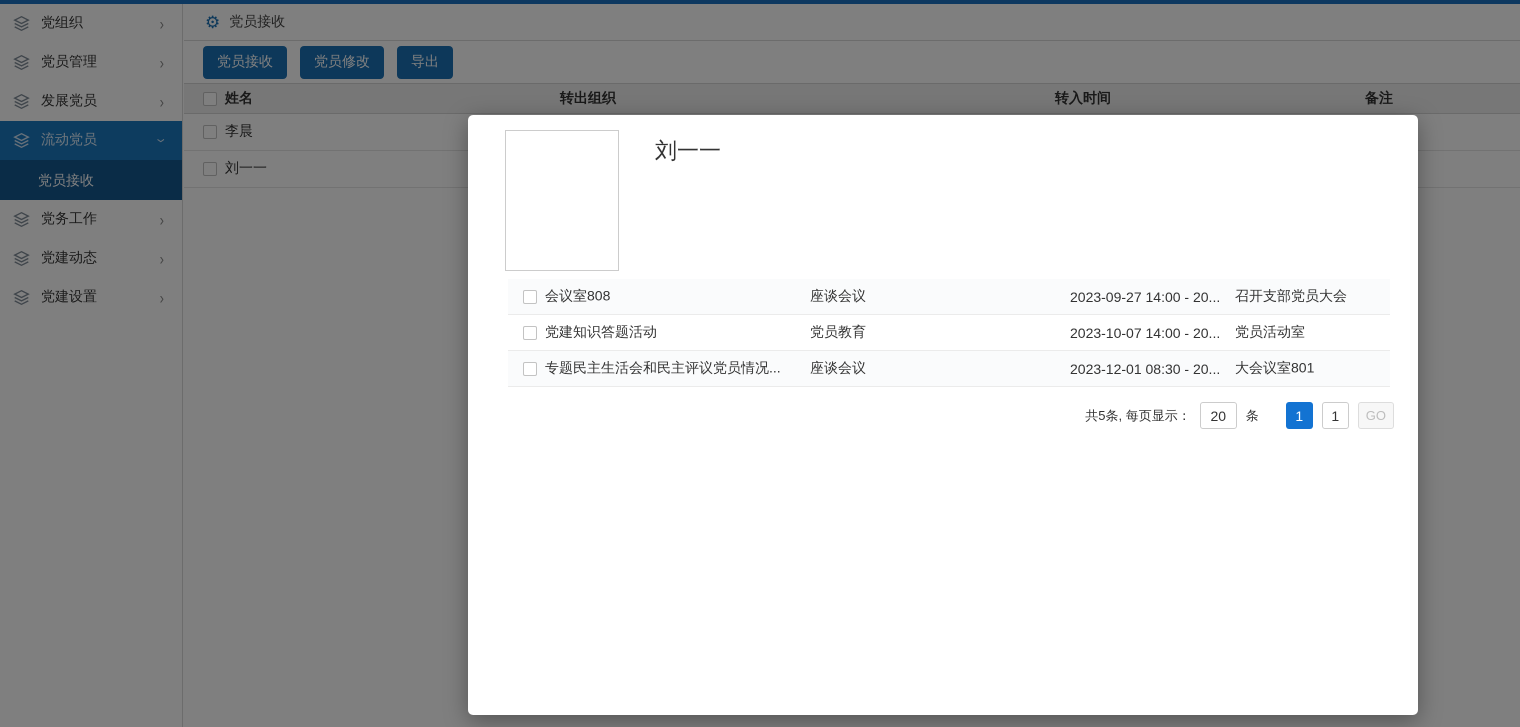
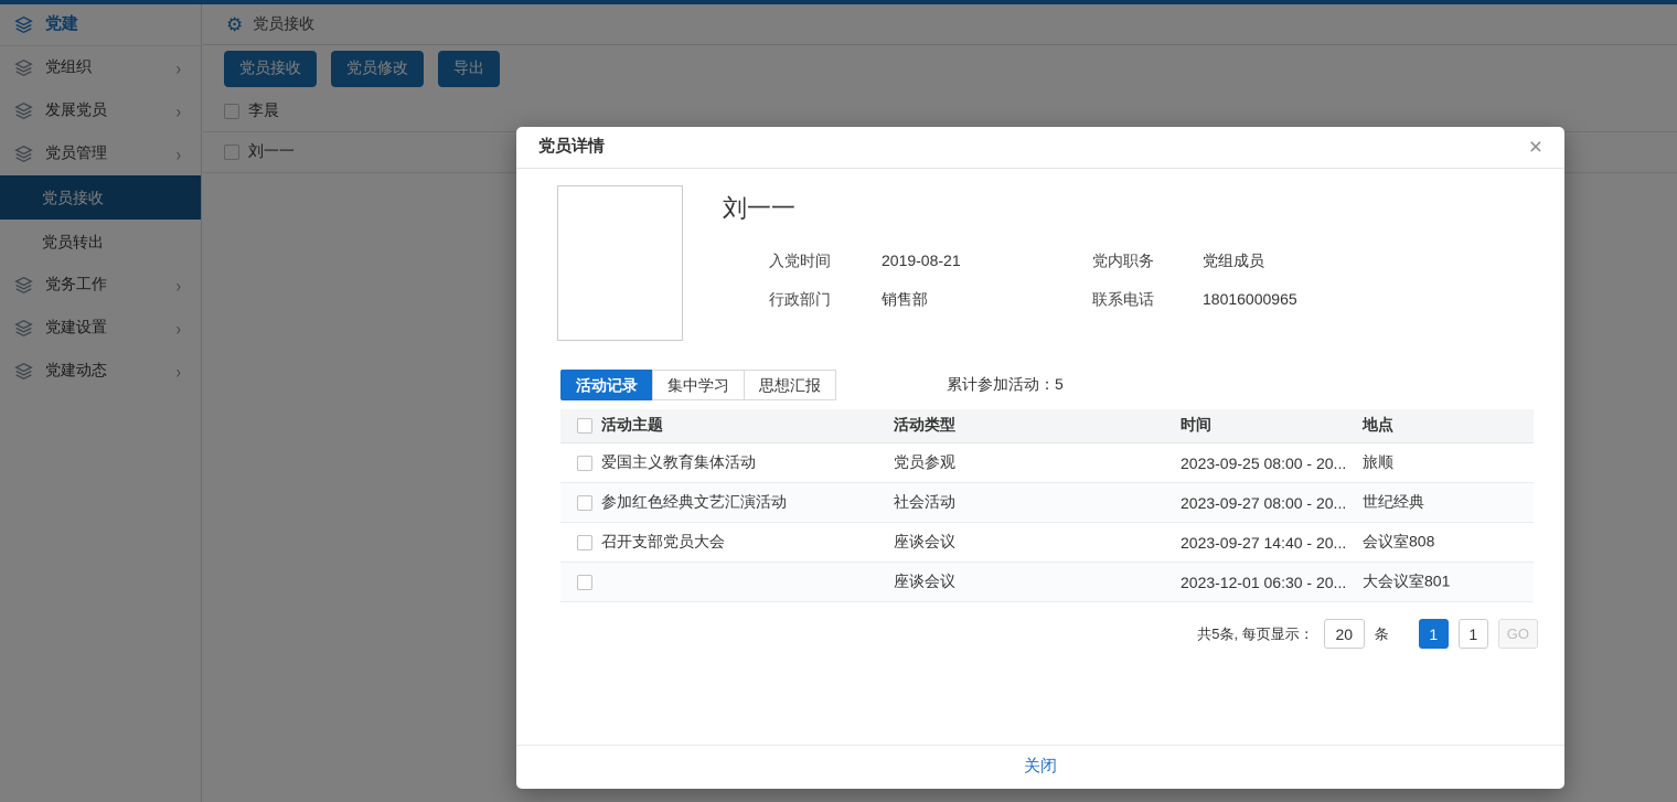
+ 党建
  党组织
  ›
- 党员管理
+ 发展党员
  ›
- 发展党员
+ 党员管理
  ›
- 流动党员
  党员接收
+ 党员转出
  党务工作
  ›
- 党建动态
+ 党建设置
  ›
- 党建设置
+ 党建动态
  ›
  ⚙
  党员接收
  党员接收
  党员修改
  导出
- 姓名
- 转出组织
- 转入时间
- 备注
  李晨
  刘一一
+ 党员详情
+ ×
  刘一一
+ 入党时间
+ 2019-08-21
+ 党内职务
+ 党组成员
+ 行政部门
+ 销售部
+ 联系电话
+ 18016000965
+ 活动记录
+ 集中学习
+ 思想汇报
+ 累计参加活动：5
+ 活动主题
+ 活动类型
+ 时间
+ 地点
+ 爱国主义教育集体活动
+ 党员参观
+ 2023-09-25 08:00 - 20...
+ 旅顺
+ 参加红色经典文艺汇演活动
+ 社会活动
+ 2023-09-27 08:00 - 20...
+ 世纪经典
- 会议室808
+ 召开支部党员大会
  座谈会议
- 2023-09-27 14:00 - 20...
+ 2023-09-27 14:40 - 20...
- 召开支部党员大会
+ 会议室808
- 党建知识答题活动
- 党员教育
- 2023-10-07 14:00 - 20...
- 党员活动室
- 专题民主生活会和民主评议党员情况...
  座谈会议
- 2023-12-01 08:30 - 20...
+ 2023-12-01 06:30 - 20...
  大会议室801
  共5条, 每页显示：
  20
  条
  1
  1
  GO
+ 关闭
